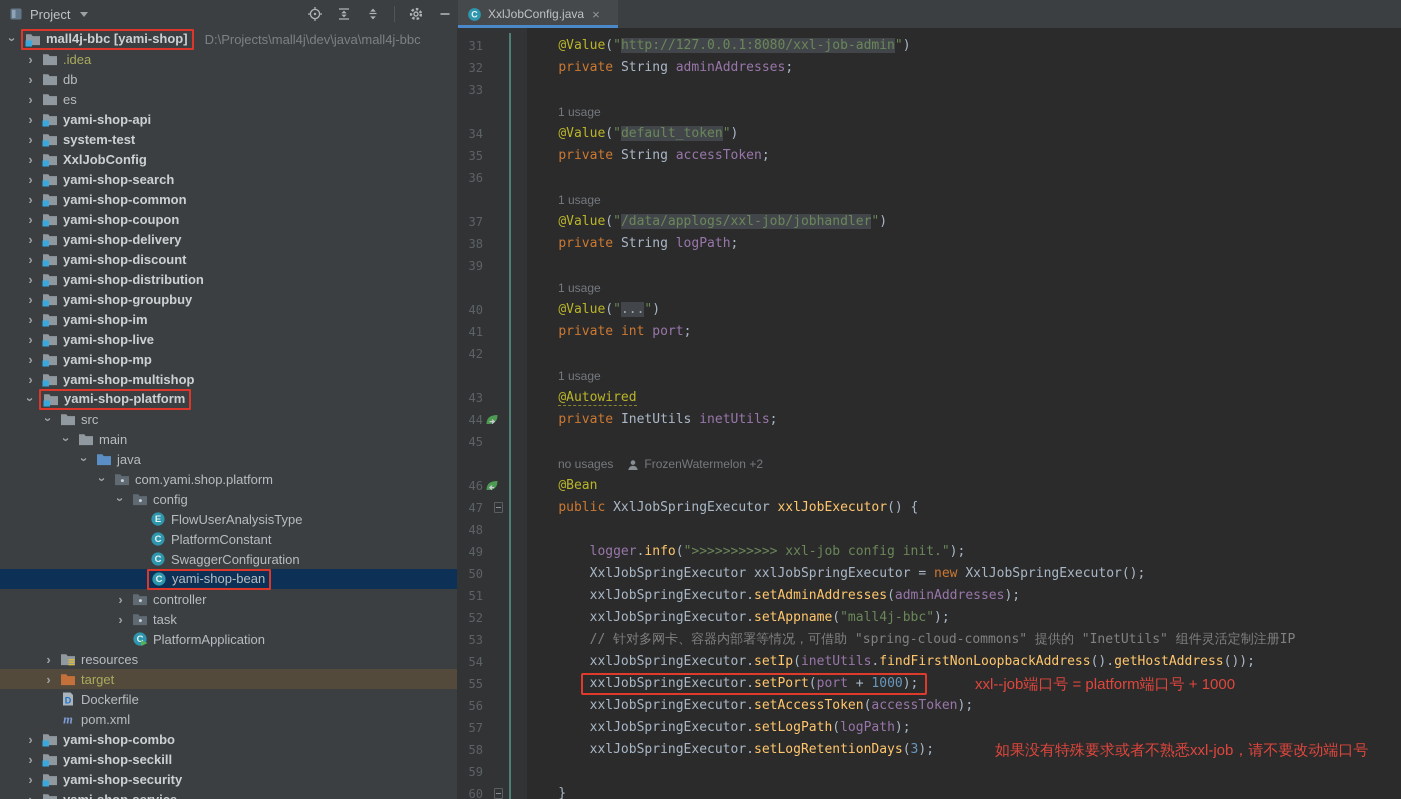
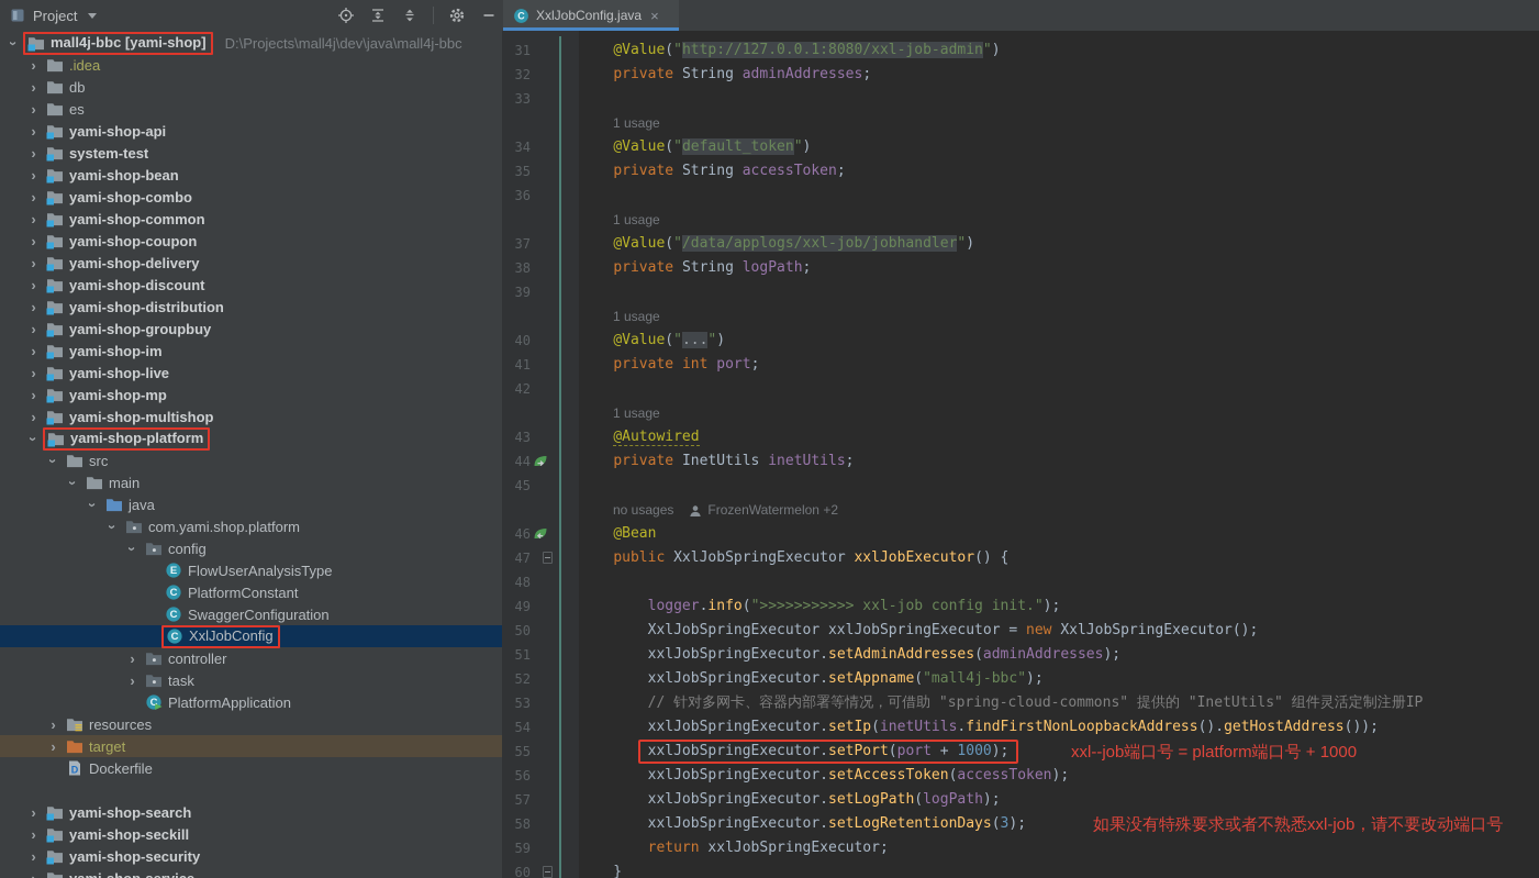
  mall4j-bbc [yami-shop]
  D:\Projects\mall4j\dev\java\mall4j-bbc
  ›
  .idea
  ›
  db
  ›
  es
  ›
  yami-shop-api
  ›
  system-test
  ›
- XxlJobConfig
+ yami-shop-bean
  ›
- yami-shop-search
+ yami-shop-combo
  ›
  yami-shop-common
  ›
  yami-shop-coupon
  ›
  yami-shop-delivery
  ›
  yami-shop-discount
  ›
  yami-shop-distribution
  ›
  yami-shop-groupbuy
  ›
  yami-shop-im
  ›
  yami-shop-live
  ›
  yami-shop-mp
  ›
  yami-shop-multishop
  yami-shop-platform
  src
  main
  java
  com.yami.shop.platform
  config
  E
  FlowUserAnalysisType
  C
  PlatformConstant
  C
  SwaggerConfiguration
  C
- yami-shop-bean
+ XxlJobConfig
  ›
  controller
  ›
  task
  C
  PlatformApplication
  ›
  resources
  ›
  target
  D
  Dockerfile
- m
- pom.xml
  ›
- yami-shop-combo
+ yami-shop-search
  ›
  yami-shop-seckill
  ›
  yami-shop-security
  Project
  C
  XxlJobConfig.java
  ×
  31
  @Value("http://127.0.0.1:8080/xxl-job-admin")
  32
  private String adminAddresses;
  33
  1 usage
  34
  @Value("default_token")
  35
  private String accessToken;
  36
  1 usage
  37
  @Value("/data/applogs/xxl-job/jobhandler")
  38
  private String logPath;
  39
  1 usage
  40
  @Value("...")
  41
  private int port;
  42
  1 usage
  43
  @Autowired
  44
  private InetUtils inetUtils;
  45
  no usages
  FrozenWatermelon +2
  46
  @Bean
  47
  public XxlJobSpringExecutor xxlJobExecutor() {
  48
  49
  logger.info(">>>>>>>>>>> xxl-job config init.");
  50
  XxlJobSpringExecutor xxlJobSpringExecutor = new XxlJobSpringExecutor();
  51
  xxlJobSpringExecutor.setAdminAddresses(adminAddresses);
  52
  xxlJobSpringExecutor.setAppname("mall4j-bbc");
  53
  // 针对多网卡、容器内部署等情况，可借助 "spring-cloud-commons" 提供的 "InetUtils" 组件灵活定制注册IP
  54
  xxlJobSpringExecutor.setIp(inetUtils.findFirstNonLoopbackAddress().getHostAddress());
  55
  xxlJobSpringExecutor.setPort(port + 1000);
  xxl--job端口号 = platform端口号 + 1000
  56
  xxlJobSpringExecutor.setAccessToken(accessToken);
  57
  xxlJobSpringExecutor.setLogPath(logPath);
  58
  xxlJobSpringExecutor.setLogRetentionDays(3);
  如果没有特殊要求或者不熟悉xxl-job，请不要改动端口号
  59
+ return xxlJobSpringExecutor;
  60
  }
